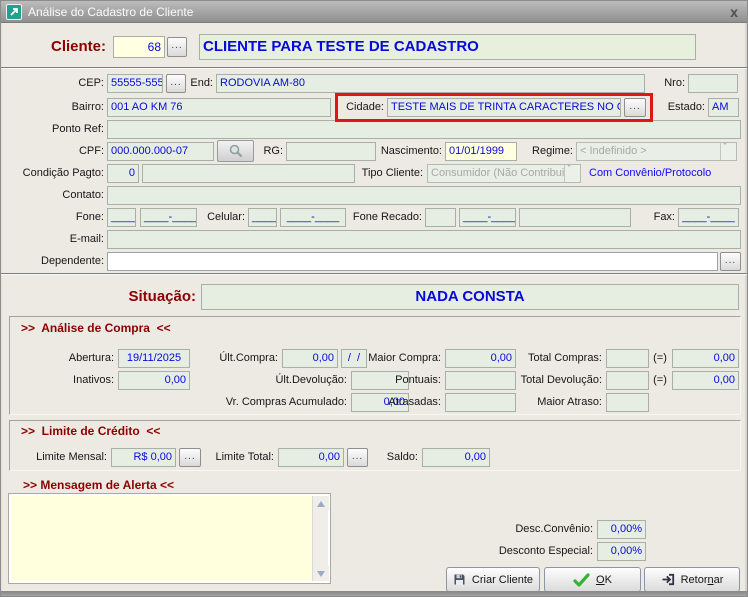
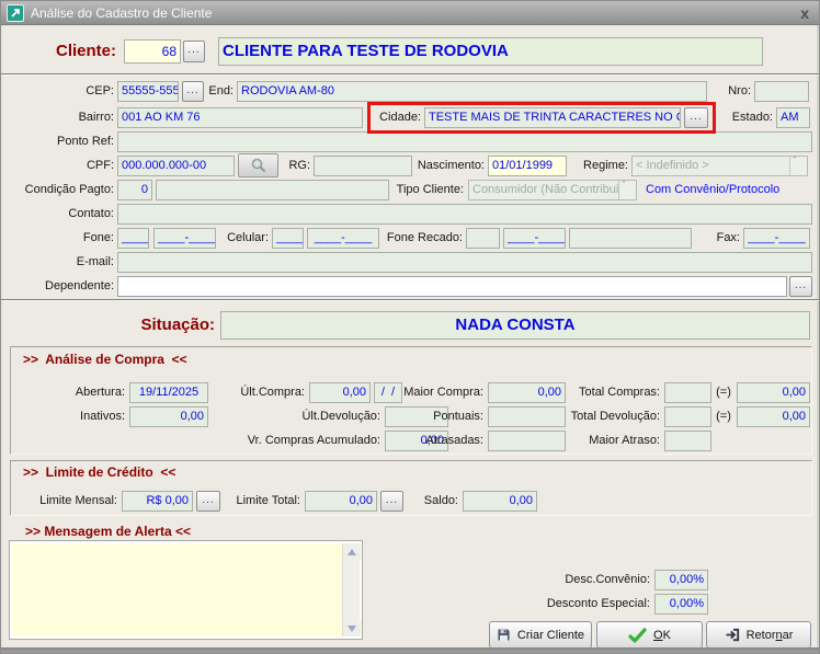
  Análise do Cadastro de Cliente
  x
  Cliente:
  68
  ...
- CLIENTE PARA TESTE DE CADASTRO
+ CLIENTE PARA TESTE DE RODOVIA
  CEP:
  55555-555
  ...
  End:
  RODOVIA AM-80
  Nro:
  Bairro:
  001 AO KM 76
  Cidade:
  TESTE MAIS DE TRINTA CARACTERES NO C
  ...
  Estado:
  AM
  Ponto Ref:
  CPF:
- 000.000.000-07
+ 000.000.000-00
  RG:
  Nascimento:
  01/01/1999
  Regime:
  < Indefinido >
  Condição Pagto:
  0
  Tipo Cliente:
  Consumidor (Não Contribu
  Com Convênio/Protocolo
  Contato:
  Fone:
  ____
  ____-____
  Celular:
  ____
  ____-____
  Fone Recado:
  ____-____
  Fax:
  ____-____
  E-mail:
  Dependente:
  ...
  Situação:
  NADA CONSTA
  >> Análise de Compra <<
  Abertura:
  19/11/2025
  Últ.Compra:
  0,00
  / /
  Maior Compra:
  0,00
  Total Compras:
  (=)
  0,00
  Inativos:
  0,00
  Últ.Devolução:
  Pontuais:
  Total Devolução:
  (=)
  0,00
  Vr. Compras Acumulado:
  0,00
  Atrasadas:
  Maior Atraso:
  >> Limite de Crédito <<
  Limite Mensal:
  R$ 0,00
  ...
  Limite Total:
  0,00
  ...
  Saldo:
  0,00
  >> Mensagem de Alerta <<
  Desc.Convênio:
  0,00%
  Desconto Especial:
  0,00%
  Criar Cliente
  OK
  Retornar
